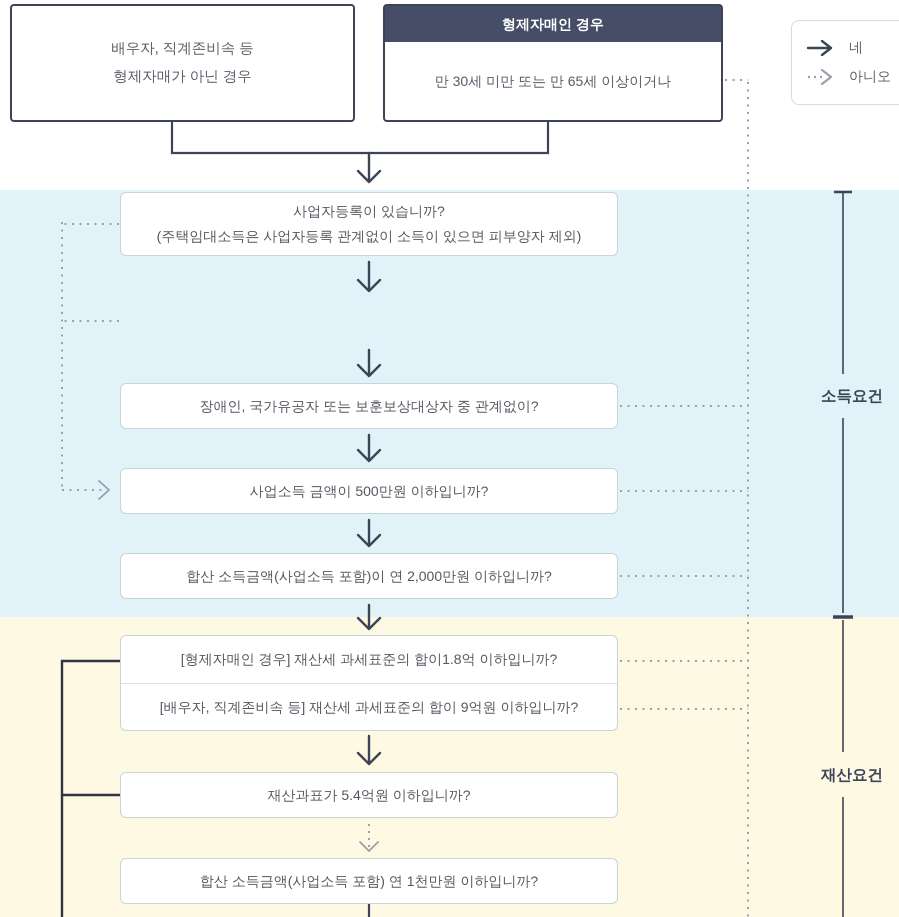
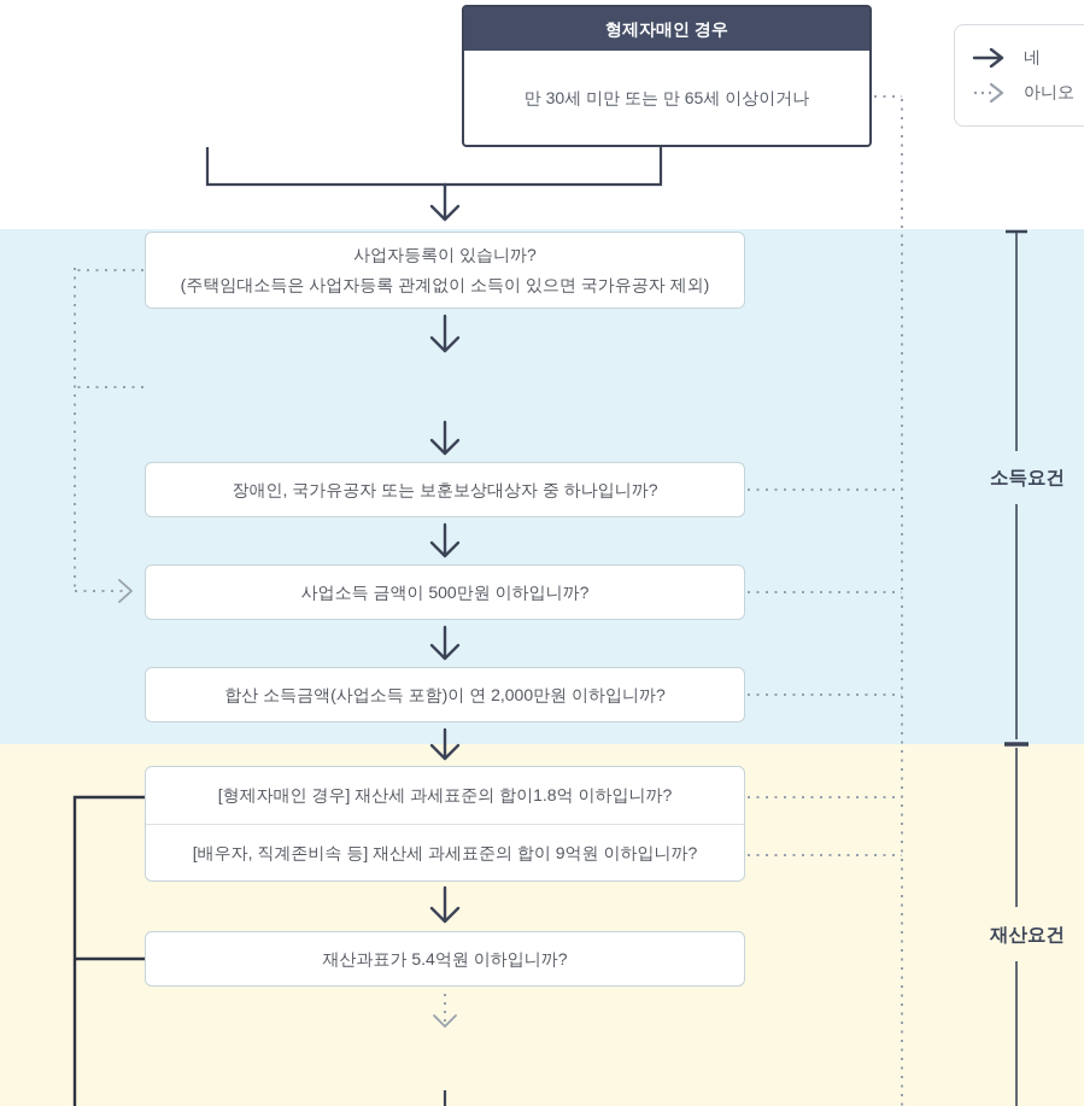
- 배우자, 직계존비속 등
- 형제자매가 아닌 경우
  형제자매인 경우
  만 30세 미만 또는 만 65세 이상이거나
  네
  아니오
  사업자등록이 있습니까?
- (주택임대소득은 사업자등록 관계없이 소득이 있으면 피부양자 제외)
+ (주택임대소득은 사업자등록 관계없이 소득이 있으면 국가유공자 제외)
- 장애인, 국가유공자 또는 보훈보상대상자 중 관계없이?
+ 장애인, 국가유공자 또는 보훈보상대상자 중 하나입니까?
  사업소득 금액이 500만원 이하입니까?
  합산 소득금액(사업소득 포함)이 연 2,000만원 이하입니까?
  [형제자매인 경우] 재산세 과세표준의 합이1.8억 이하입니까?
  [배우자, 직계존비속 등] 재산세 과세표준의 합이 9억원 이하입니까?
  재산과표가 5.4억원 이하입니까?
- 합산 소득금액(사업소득 포함) 연 1천만원 이하입니까?
  소득요건
  재산요건
